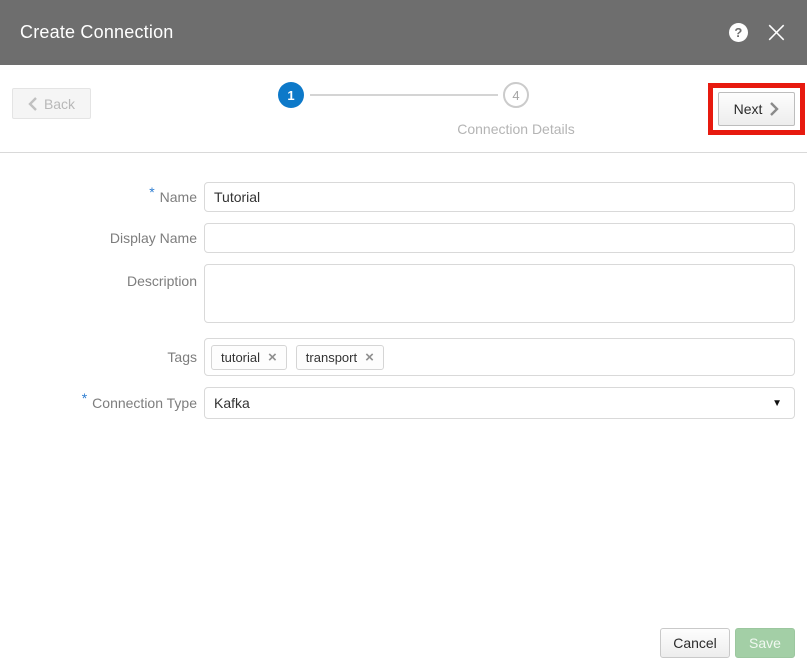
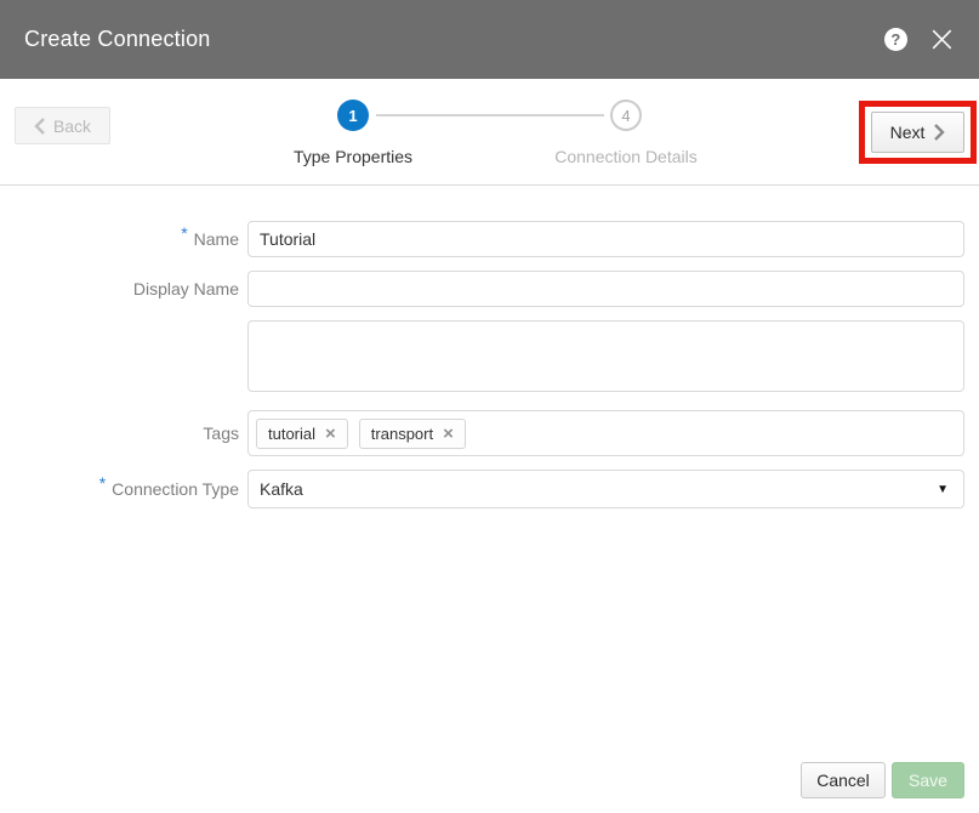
  Create Connection
  ?
  ×
  Back
  1
  4
+ Type Properties
  Connection Details
  Next
  *
  Name
  Tutorial
  Display Name
- Description
  Tags
  tutorial
  ×
  transport
  ×
  *
  Connection Type
  Kafka
  ▼
  Cancel
  Save
